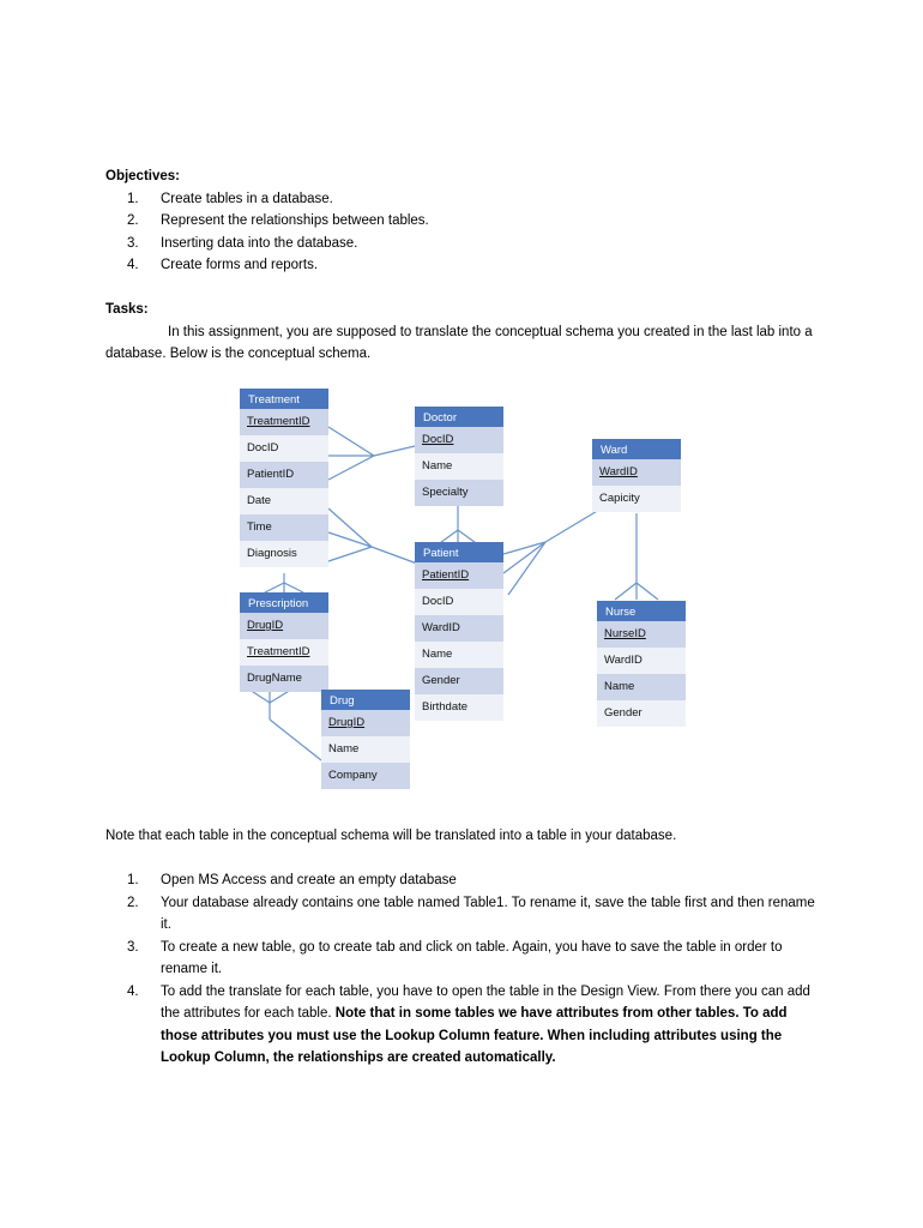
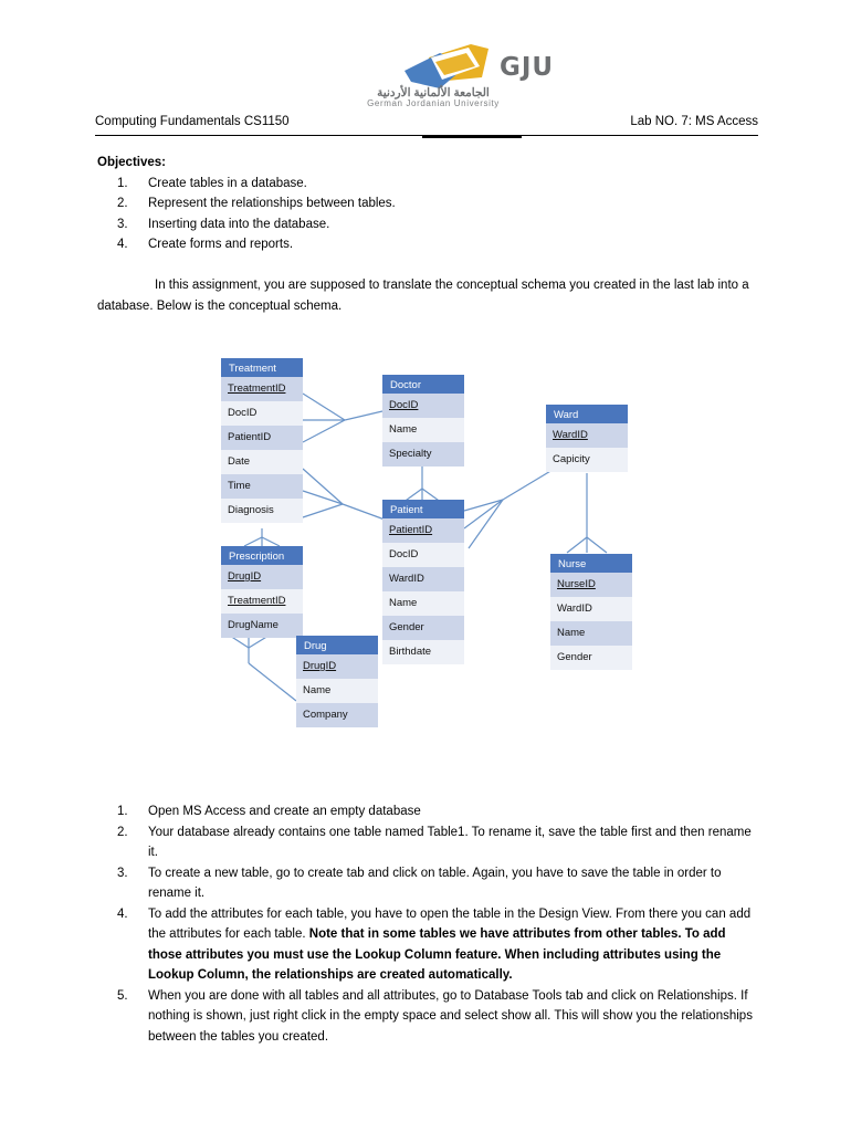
+ GJU
+ الجامعة الألمانية الأردنية
+ German Jordanian University
+ Computing Fundamentals CS1150
+ Lab NO. 7: MS Access
  Objectives:
  1.
  Create tables in a database.
  2.
  Represent the relationships between tables.
  3.
  Inserting data into the database.
  4.
  Create forms and reports.
- Tasks:
  In this assignment, you are supposed to translate the conceptual schema you created in the last lab into a database. Below is the conceptual schema.
  Treatment
  TreatmentID
  DocID
  PatientID
  Date
  Time
  Diagnosis
  Doctor
  DocID
  Name
  Specialty
  Ward
  WardID
  Capicity
  Patient
  PatientID
  DocID
  WardID
  Name
  Gender
  Birthdate
  Prescription
  DrugID
  TreatmentID
  DrugName
  Nurse
  NurseID
  WardID
  Name
  Gender
  Drug
  DrugID
  Name
  Company
- Note that each table in the conceptual schema will be translated into a table in your database.
  1.
  Open MS Access and create an empty database
  2.
  Your database already contains one table named Table1. To rename it, save the table first and then rename it.
  3.
  To create a new table, go to create tab and click on table. Again, you have to save the table in order to rename it.
  4.
- To add the translate for each table, you have to open the table in the Design View. From there you can add the attributes for each table. Note that in some tables we have attributes from other tables. To add those attributes you must use the Lookup Column feature. When including attributes using the Lookup Column, the relationships are created automatically.
+ To add the attributes for each table, you have to open the table in the Design View. From there you can add the attributes for each table. Note that in some tables we have attributes from other tables. To add those attributes you must use the Lookup Column feature. When including attributes using the Lookup Column, the relationships are created automatically.
+ 5.
+ When you are done with all tables and all attributes, go to Database Tools tab and click on Relationships. If nothing is shown, just right click in the empty space and select show all. This will show you the relationships between the tables you created.
